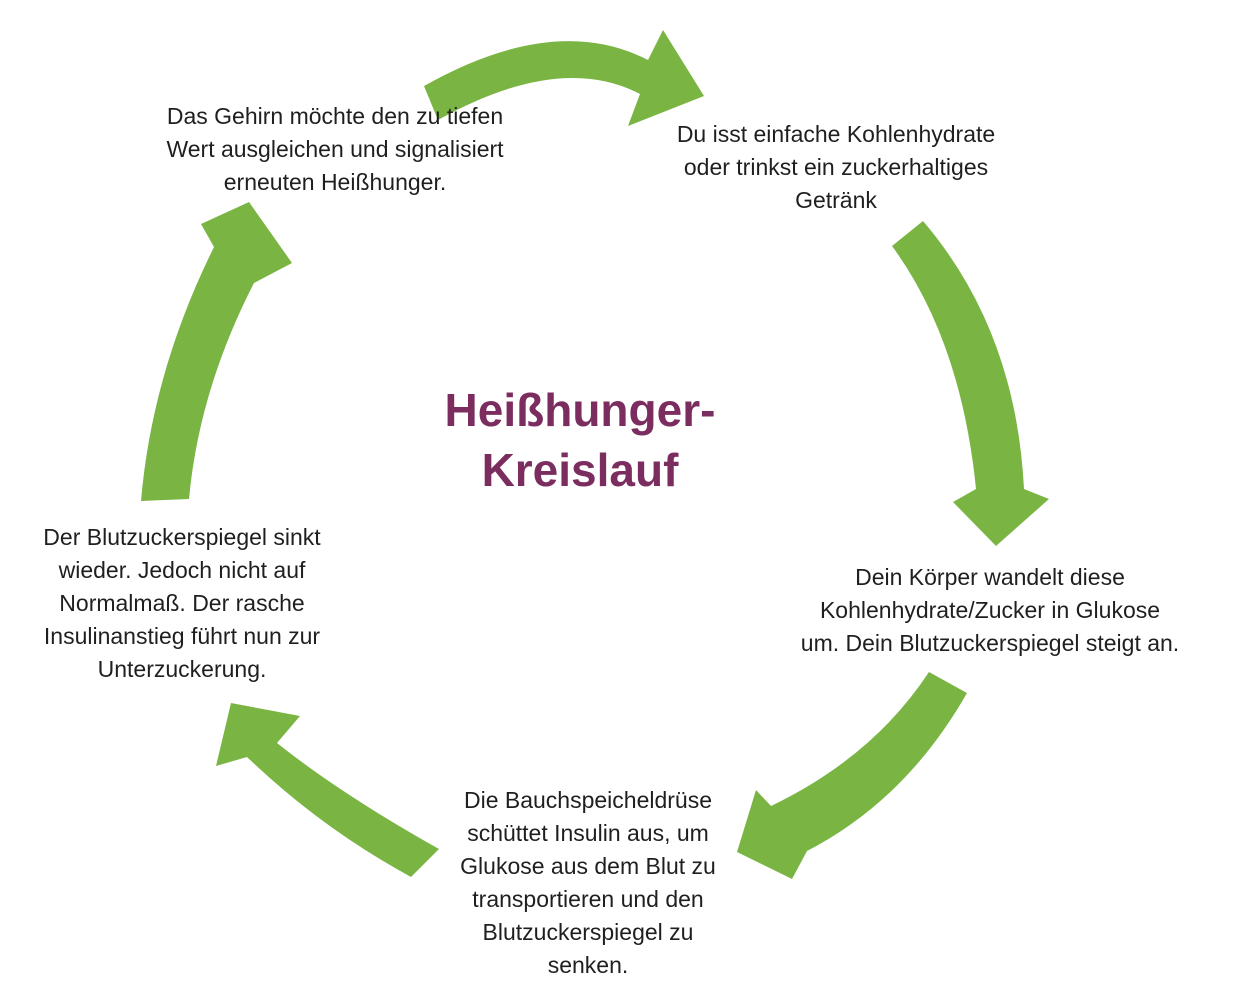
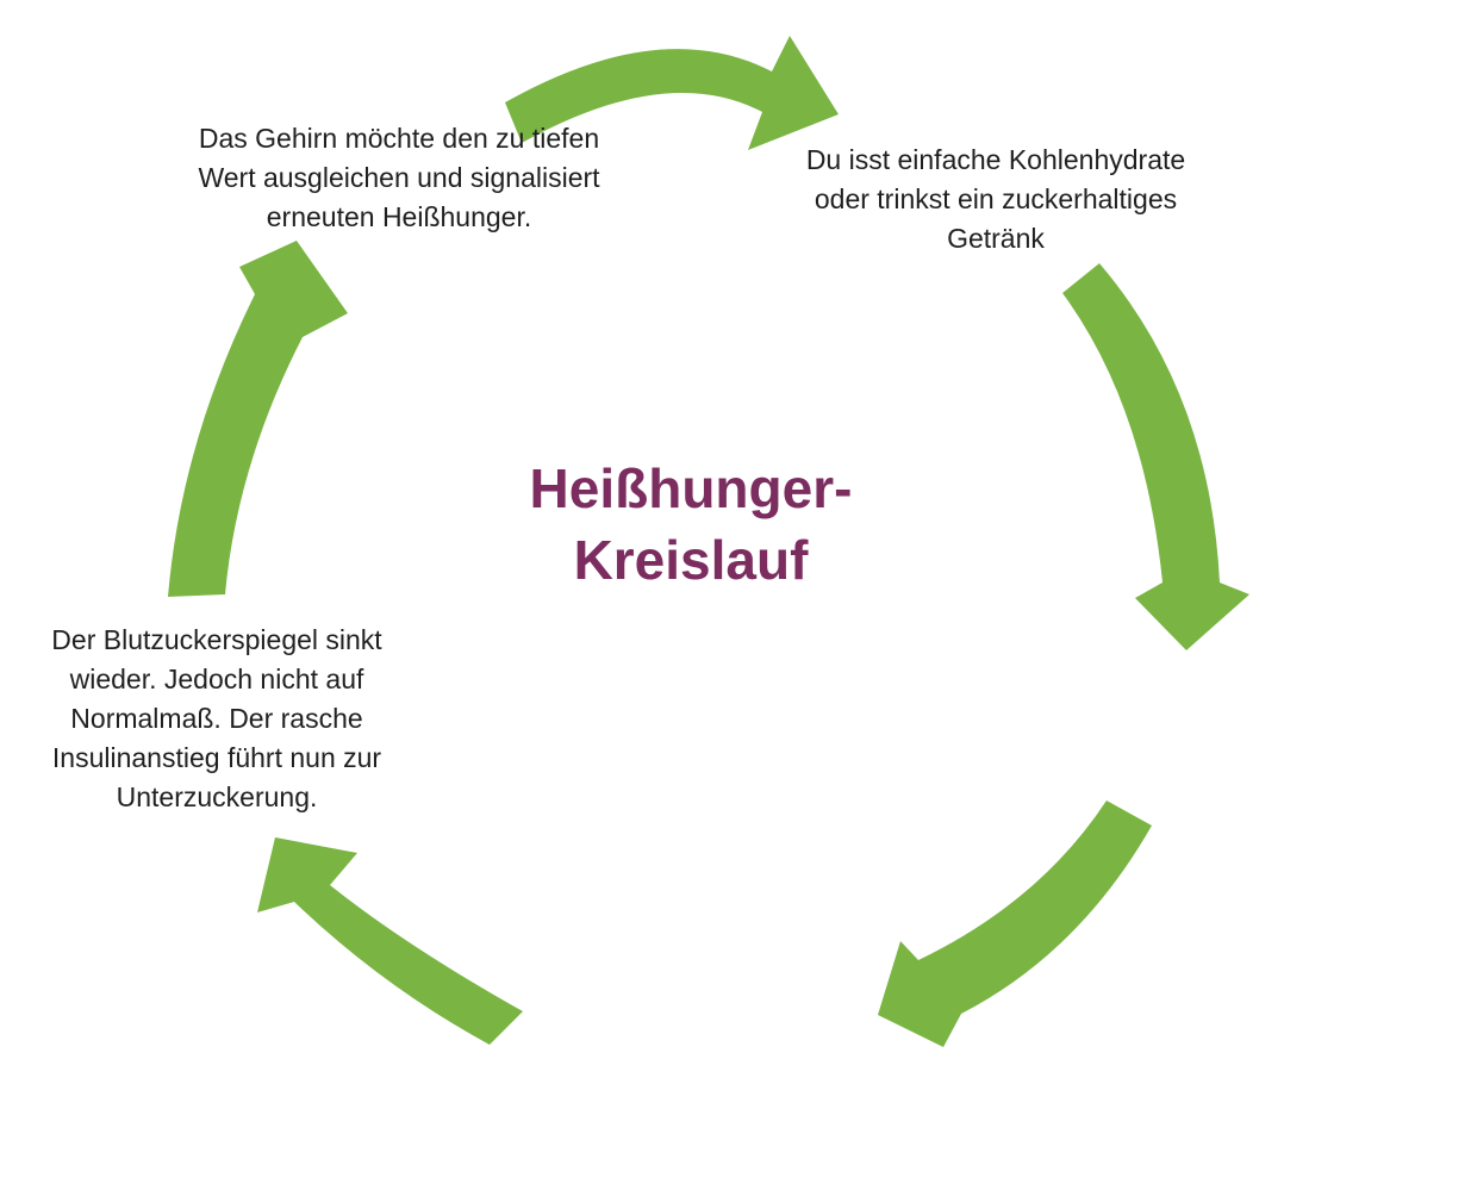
  Heißhunger-
  Kreislauf
  Du isst einfache Kohlenhydrate
  oder trinkst ein zuckerhaltiges
  Getränk
- Dein Körper wandelt diese
- Kohlenhydrate/Zucker in Glukose
- um. Dein Blutzuckerspiegel steigt an.
- Die Bauchspeicheldrüse
- schüttet Insulin aus, um
- Glukose aus dem Blut zu
- transportieren und den
- Blutzuckerspiegel zu
- senken.
  Der Blutzuckerspiegel sinkt
  wieder. Jedoch nicht auf
  Normalmaß. Der rasche
  Insulinanstieg führt nun zur
  Unterzuckerung.
  Das Gehirn möchte den zu tiefen
  Wert ausgleichen und signalisiert
  erneuten Heißhunger.
